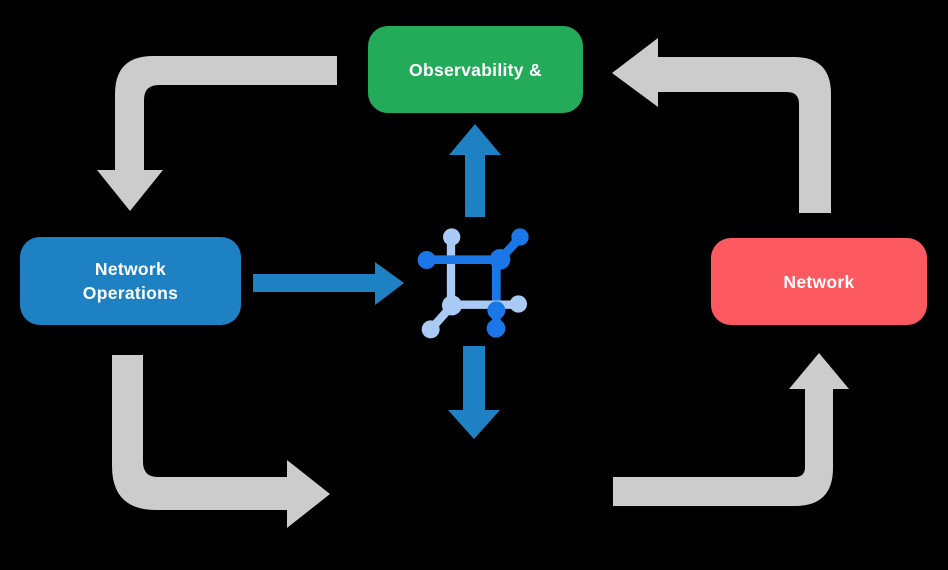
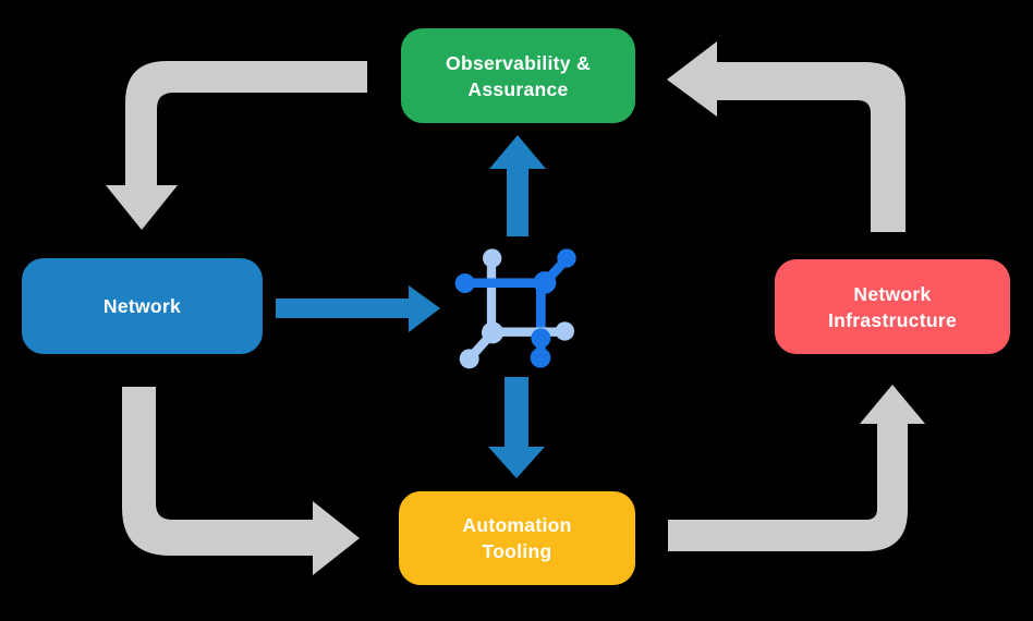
  Observability &
+ Assurance
  Network
- Operations
  Network
+ Infrastructure
+ Automation
+ Tooling
